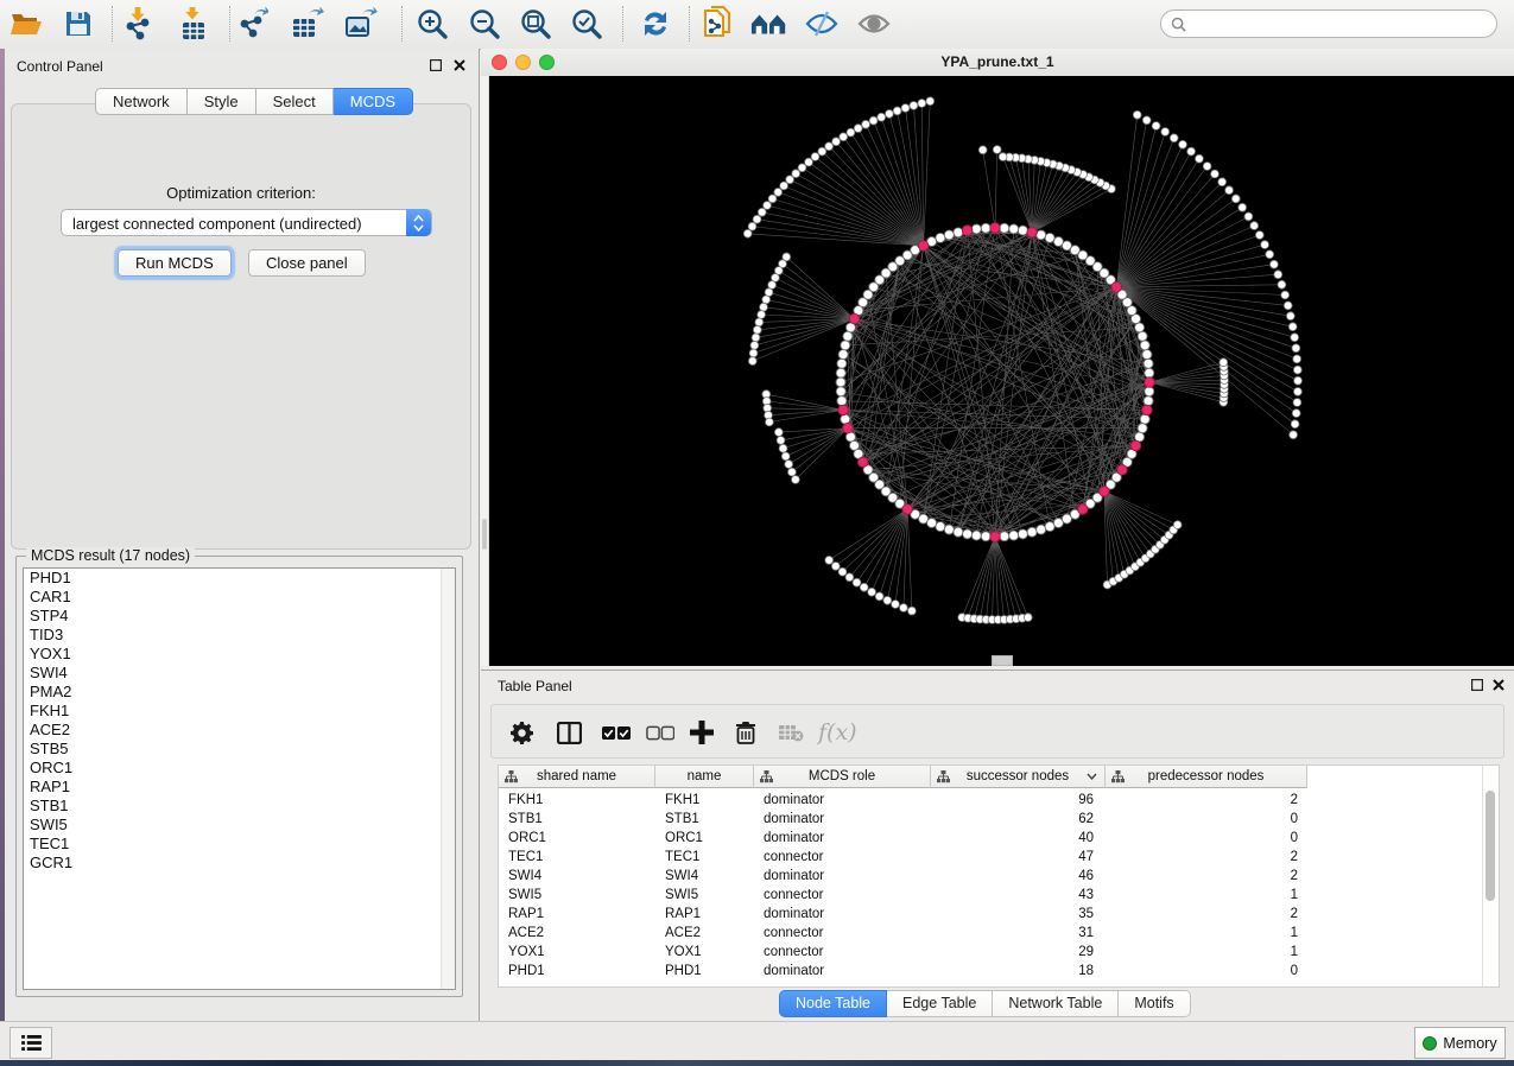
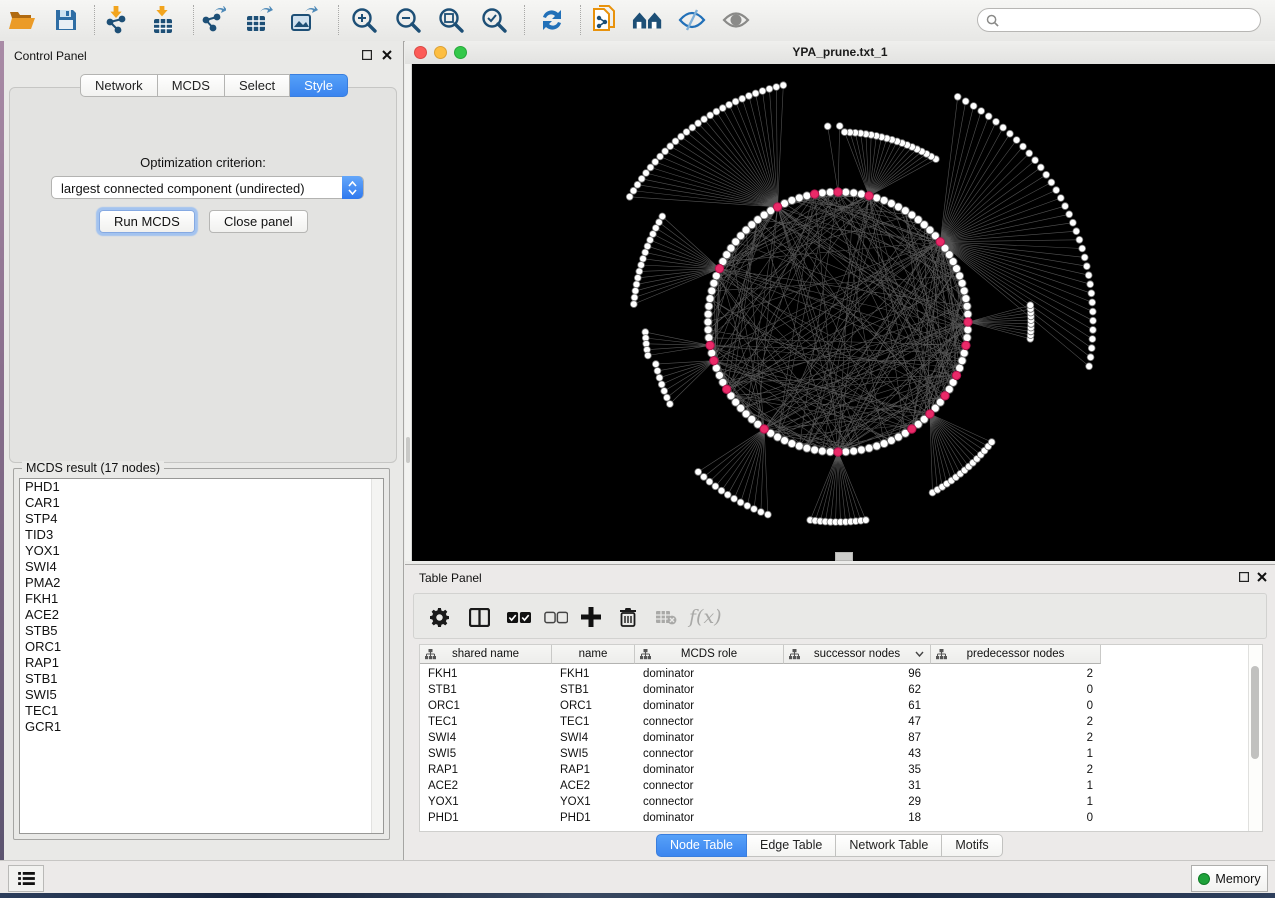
  Control Panel
  Network
- Style
+ MCDS
  Select
- MCDS
+ Style
  Optimization criterion:
  largest connected component (undirected)
  Run MCDS
  Close panel
  MCDS result (17 nodes)
  PHD1
  CAR1
  STP4
  TID3
  YOX1
  SWI4
  PMA2
  FKH1
  ACE2
  STB5
  ORC1
  RAP1
  STB1
  SWI5
  TEC1
  GCR1
  YPA_prune.txt_1
  Table Panel
  f(x)
  shared name
  name
  MCDS role
  successor nodes
  predecessor nodes
  FKH1
  FKH1
  dominator
  96
  2
  STB1
  STB1
  dominator
  62
  0
  ORC1
  ORC1
  dominator
- 40
+ 61
  0
  TEC1
  TEC1
  connector
  47
  2
  SWI4
  SWI4
  dominator
- 46
+ 87
  2
  SWI5
  SWI5
  connector
  43
  1
  RAP1
  RAP1
  dominator
  35
  2
  ACE2
  ACE2
  connector
  31
  1
  YOX1
  YOX1
  connector
  29
  1
  PHD1
  PHD1
  dominator
  18
  0
  Node Table
  Edge Table
  Network Table
  Motifs
  Memory
